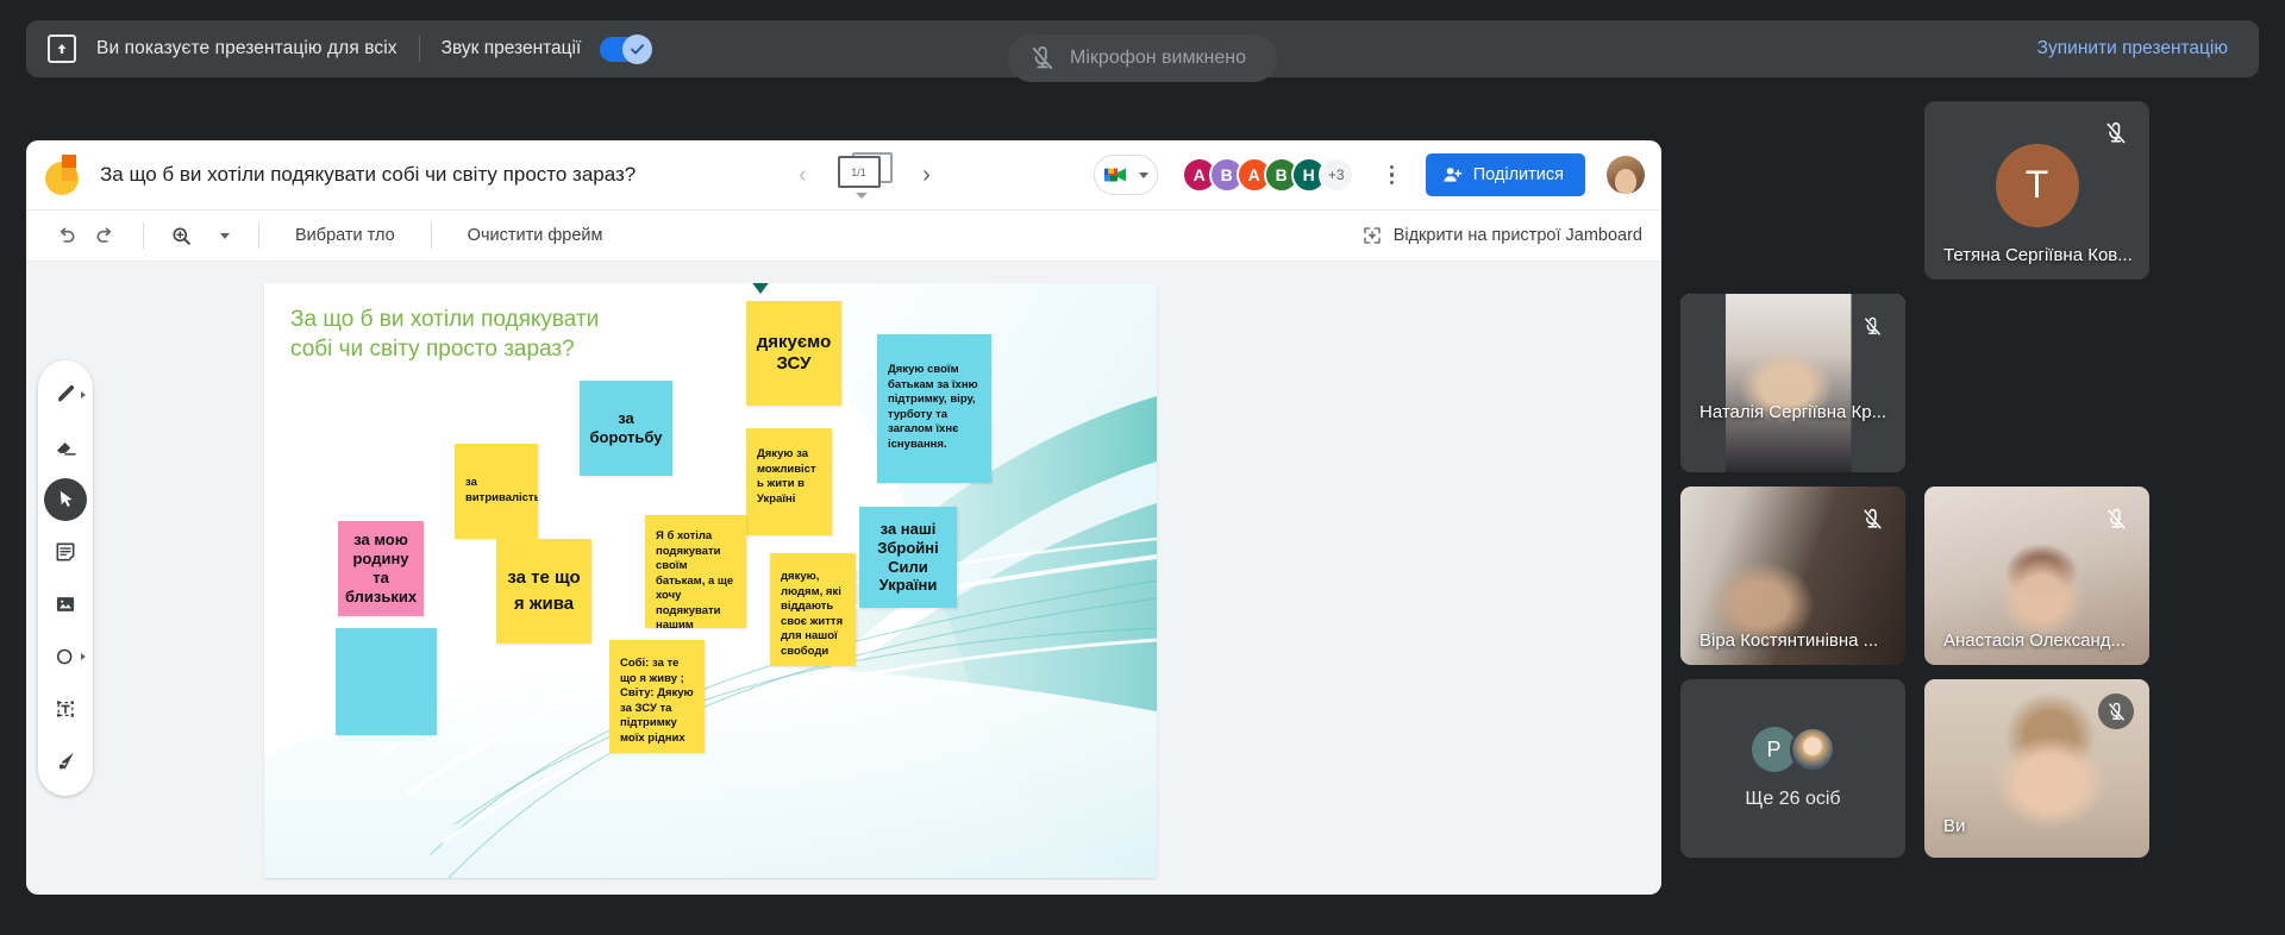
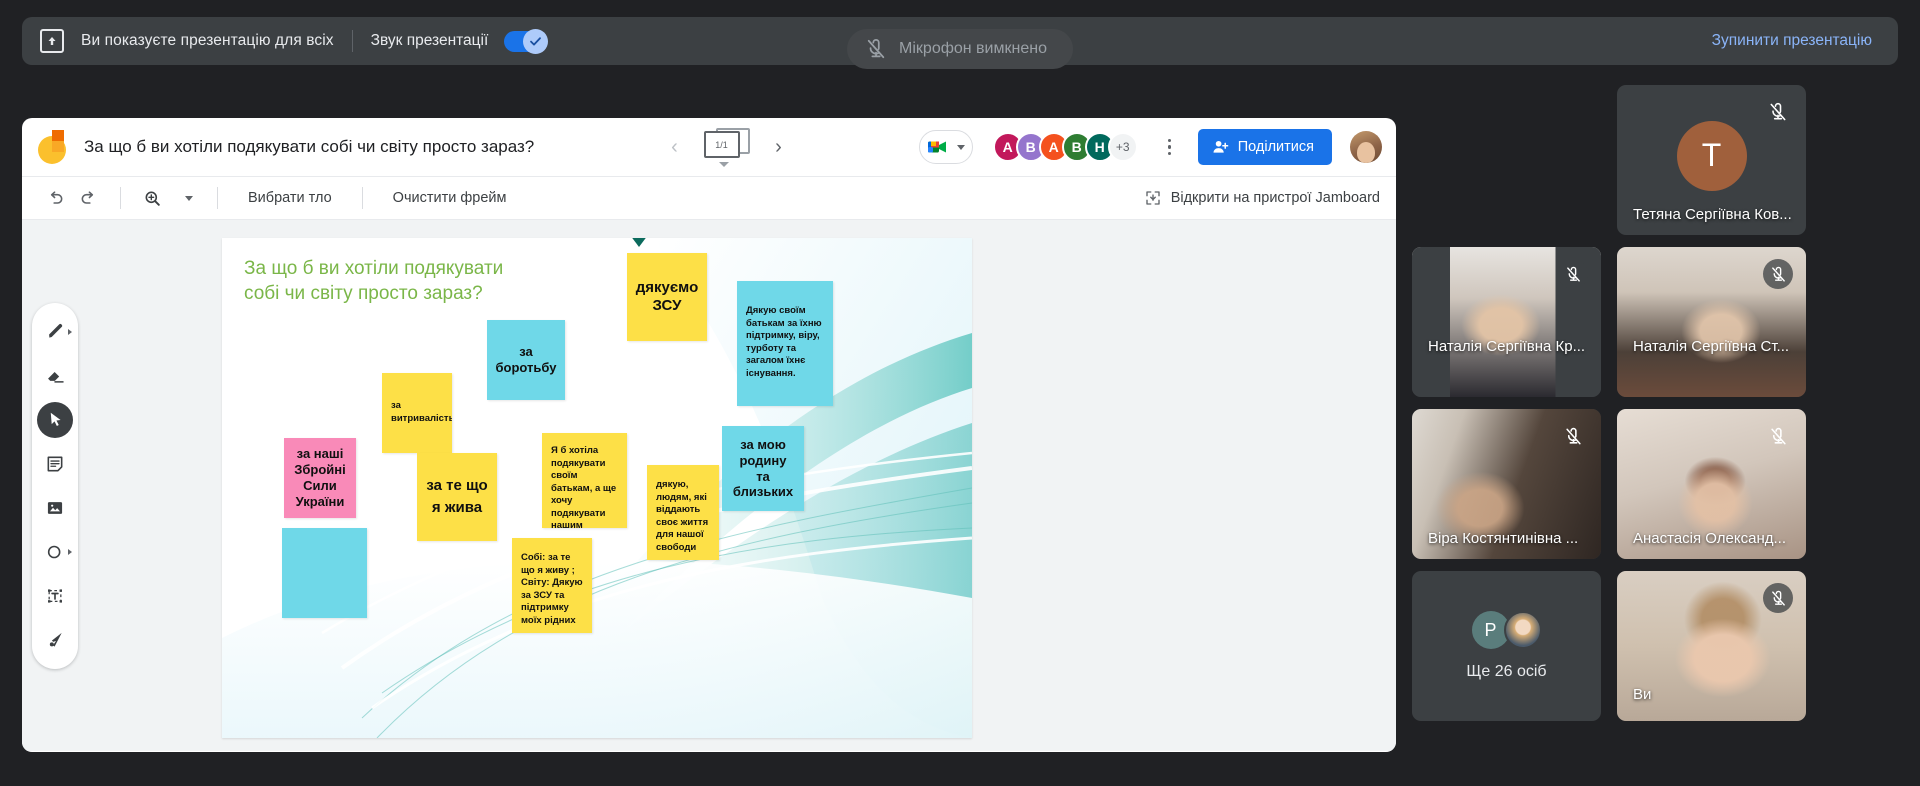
  Ви показуєте презентацію для всіх
  Звук презентації
  Мікрофон вимкнено
  Зупинити презентацію
  За що б ви хотіли подякувати собі чи світу просто зараз?
  ‹
  1/1
  ›
  A
  B
  A
  B
  H
  +3
  Поділитися
  Вибрати тло
  Очистити фрейм
  Відкрити на пристрої Jamboard
  За що б ви хотіли подякувати собі чи світу просто зараз?
  за витривалість
  за боротьбу
  дякуємо ЗСУ
  Дякую своїм батькам за їхню підтримку, віру, турботу та загалом їхнє існування.
- Дякую за можливість жити в Україні
- за мою родину та близьких
+ за наші Збройні Сили України
  за те що я жива
  Я б хотіла подякувати своїм батькам, а ще хочу подякувати нашим
- за наші Збройні Сили України
+ за мою родину та близьких
  дякую, людям, які віддають своє життя для нашої свободи
  Собі: за те що я живу ; Світу: Дякую за ЗСУ та підтримку моїх рідних
  T
  Тетяна Сергіївна Ков...
  Наталія Сергіївна Кр...
+ Наталія Сергіївна Ст...
  Віра Костянтинівна ...
  Анастасія Олександ...
  P
  Ще 26 осіб
  Ви
